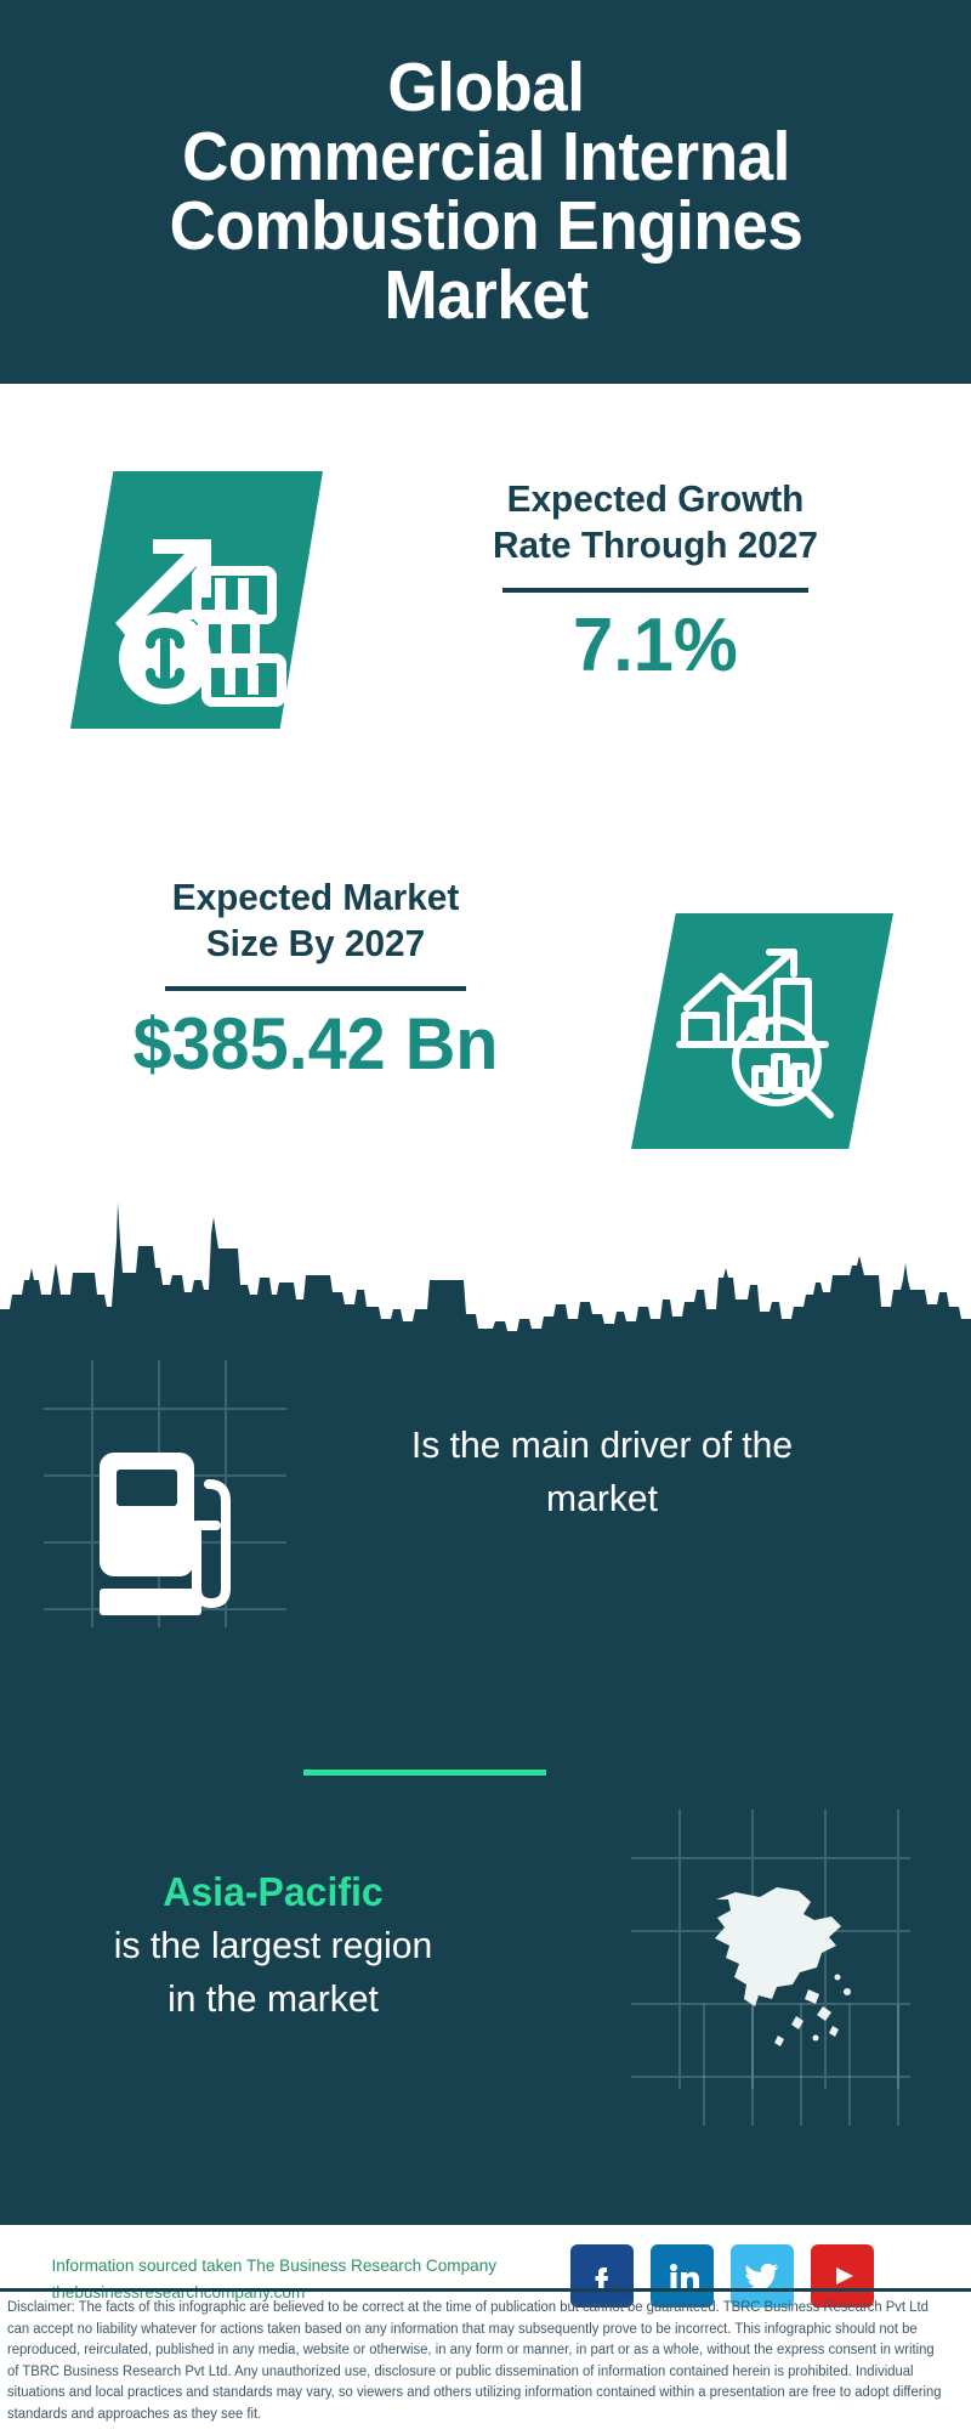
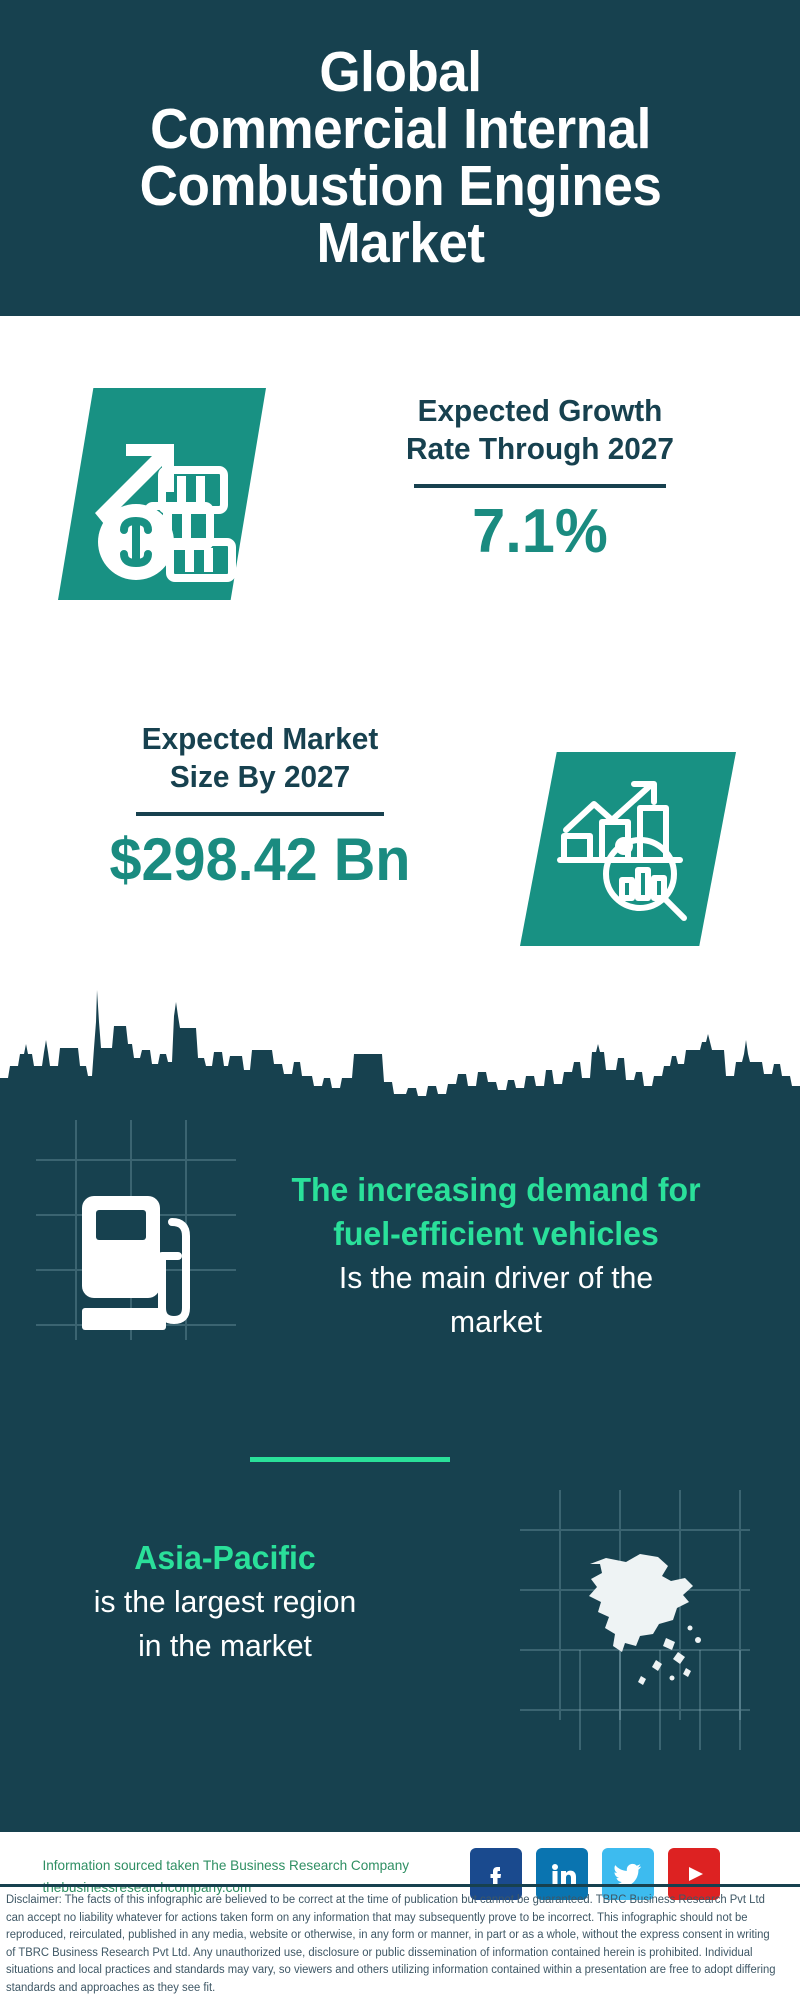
  Global
  Commercial Internal
  Combustion Engines
  Market
  Expected Growth
  Rate Through 2027
  7.1%
  Expected Market
  Size By 2027
- $385.42 Bn
+ $298.42 Bn
+ The increasing demand for
+ fuel-efficient vehicles
  Is the main driver of the
  market
  Asia-Pacific
  is the largest region
  in the market
  Information sourced taken The Business Research Company
  thebusinessresearchcompany.com
- Disclaimer: The facts of this infographic are believed to be correct at the time of publication but cannot be guaranteed. TBRC Business Research Pvt Ltd can accept no liability whatever for actions taken based on any information that may subsequently prove to be incorrect. This infographic should not be reproduced, reirculated, published in any media, website or otherwise, in any form or manner, in part or as a whole, without the express consent in writing of TBRC Business Research Pvt Ltd. Any unauthorized use, disclosure or public dissemination of information contained herein is prohibited. Individual situations and local practices and standards may vary, so viewers and others utilizing information contained within a presentation are free to adopt differing standards and approaches as they see fit.
+ Disclaimer: The facts of this infographic are believed to be correct at the time of publication but cannot be guaranteed. TBRC Business Research Pvt Ltd can accept no liability whatever for actions taken form on any information that may subsequently prove to be incorrect. This infographic should not be reproduced, reirculated, published in any media, website or otherwise, in any form or manner, in part or as a whole, without the express consent in writing of TBRC Business Research Pvt Ltd. Any unauthorized use, disclosure or public dissemination of information contained herein is prohibited. Individual situations and local practices and standards may vary, so viewers and others utilizing information contained within a presentation are free to adopt differing standards and approaches as they see fit.
